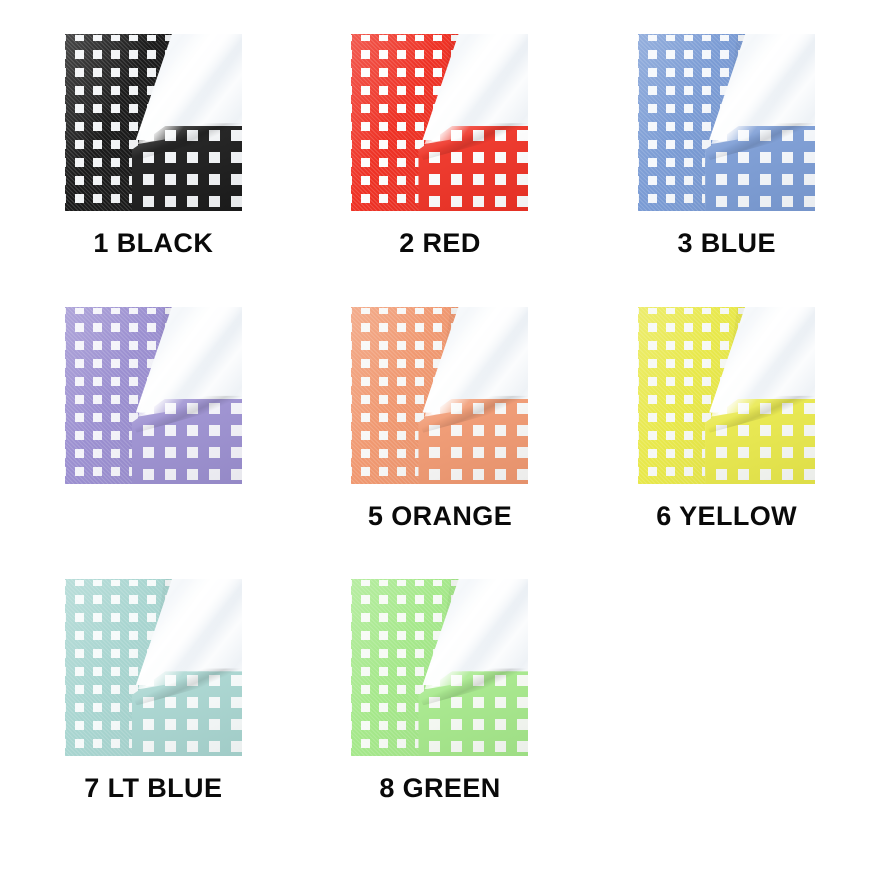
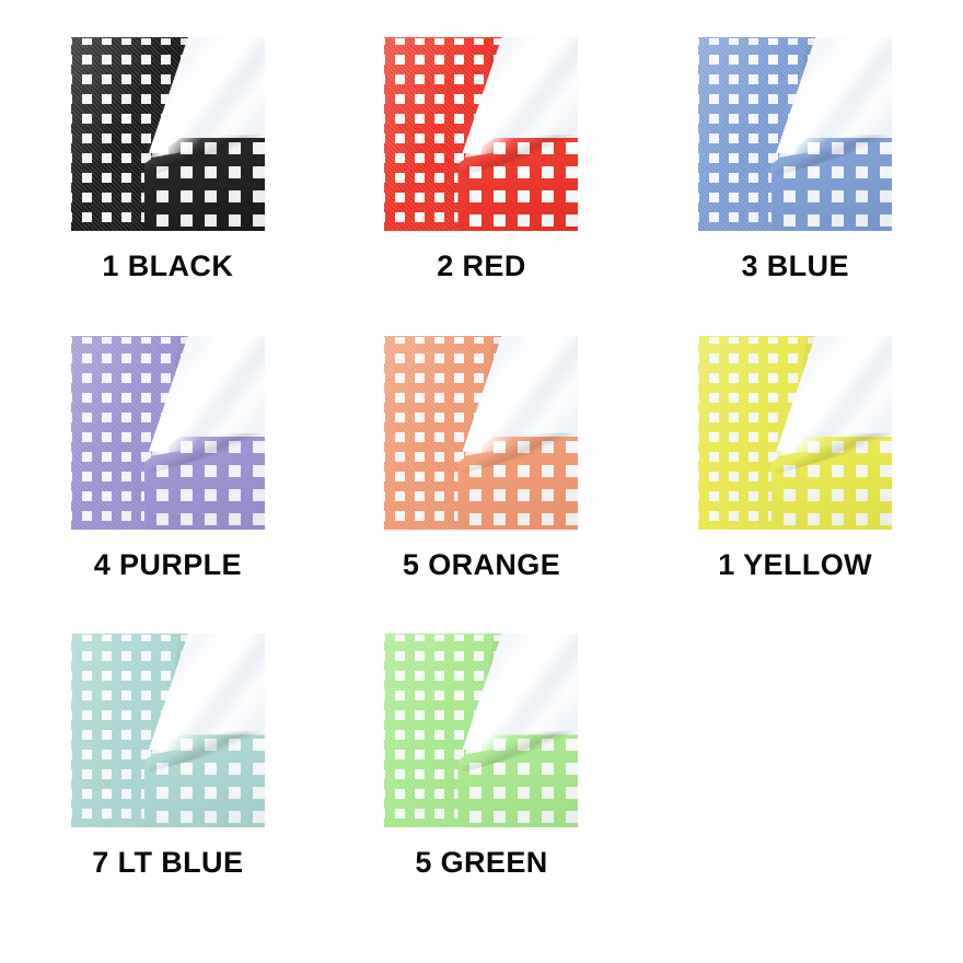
  1 BLACK
  2 RED
  3 BLUE
+ 4 PURPLE
  5 ORANGE
- 6 YELLOW
+ 1 YELLOW
  7 LT BLUE
- 8 GREEN
+ 5 GREEN
